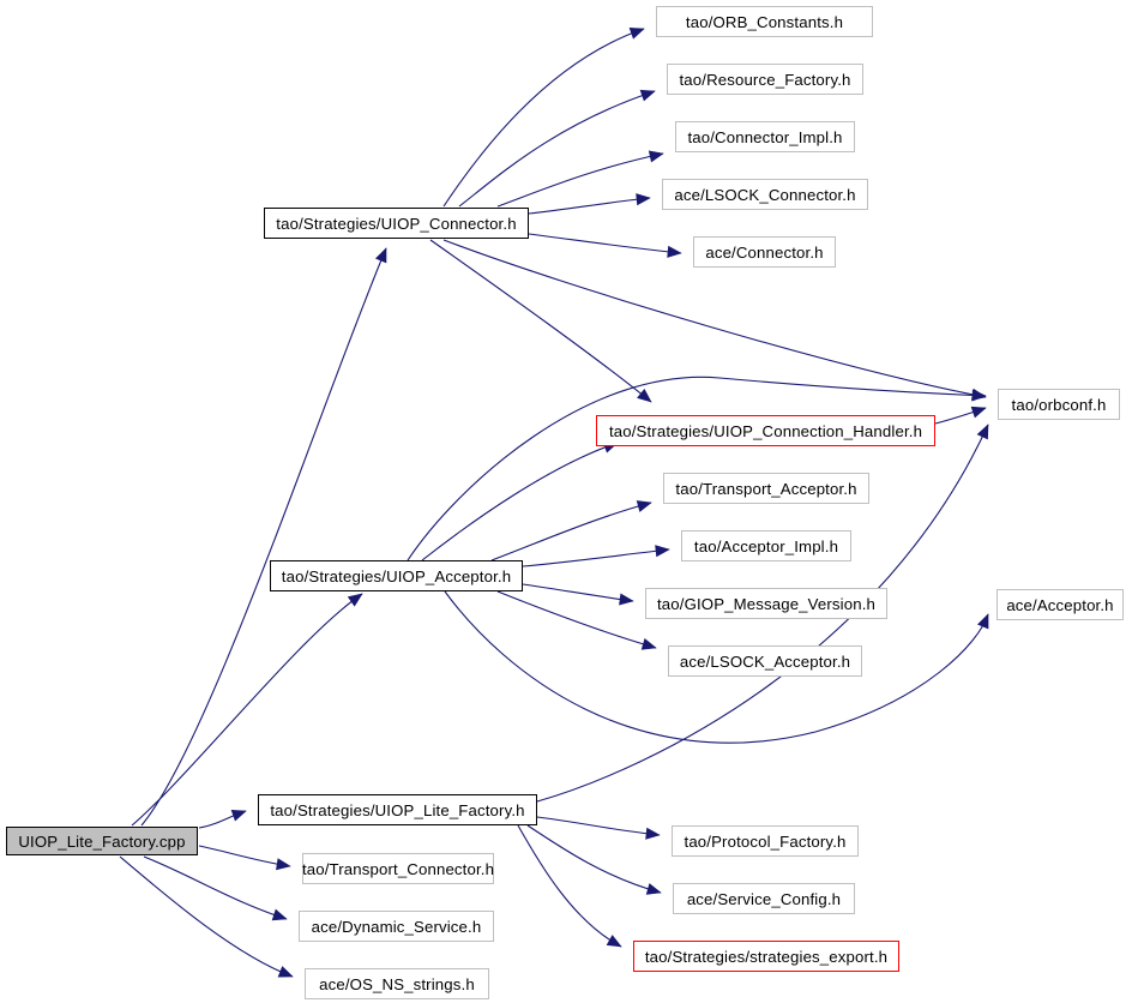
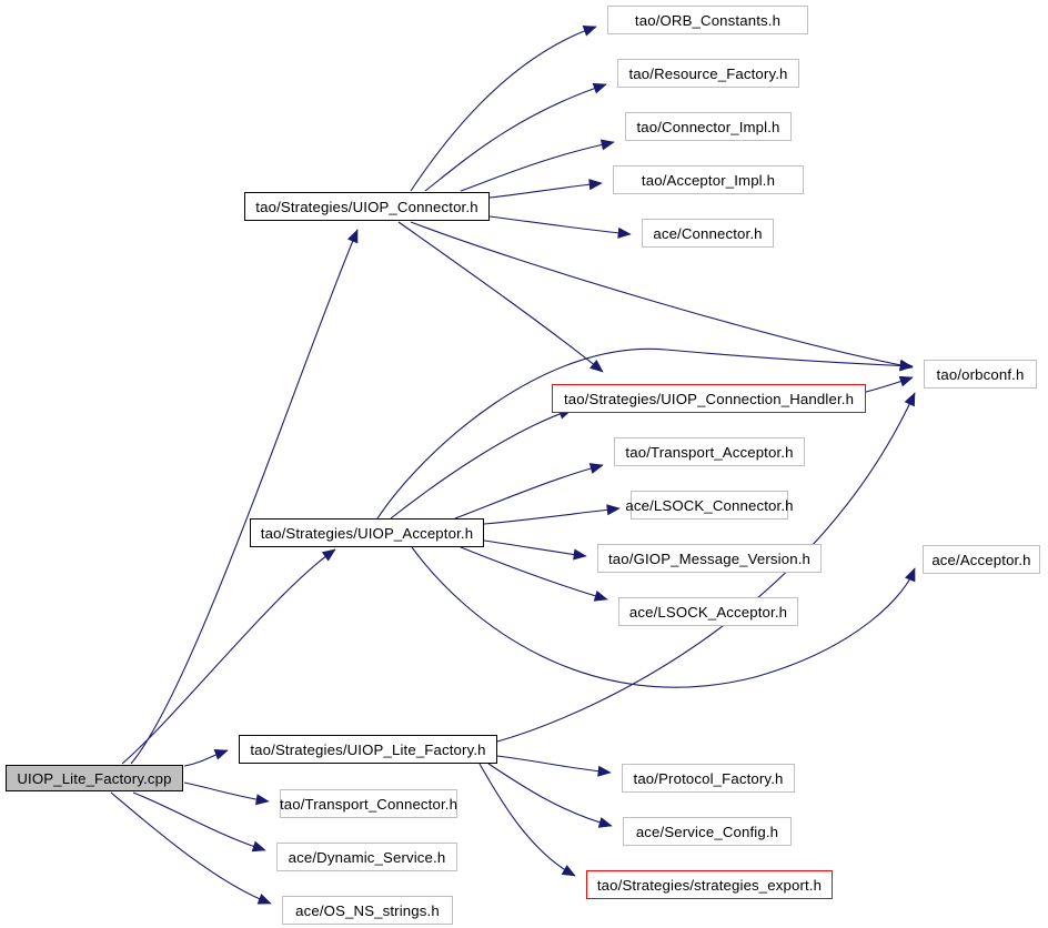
  UIOP_Lite_Factory.cpp
  tao/Strategies/UIOP_Connector.h
  tao/Strategies/UIOP_Acceptor.h
  tao/Strategies/UIOP_Lite_Factory.h
  tao/Strategies/UIOP_Connection_Handler.h
  tao/Strategies/strategies_export.h
  tao/ORB_Constants.h
  tao/Resource_Factory.h
  tao/Connector_Impl.h
- ace/LSOCK_Connector.h
+ tao/Acceptor_Impl.h
  ace/Connector.h
  tao/orbconf.h
  tao/Transport_Acceptor.h
- tao/Acceptor_Impl.h
+ ace/LSOCK_Connector.h
  tao/GIOP_Message_Version.h
  ace/LSOCK_Acceptor.h
  ace/Acceptor.h
  tao/Protocol_Factory.h
  ace/Service_Config.h
  tao/Transport_Connector.h
  ace/Dynamic_Service.h
  ace/OS_NS_strings.h
